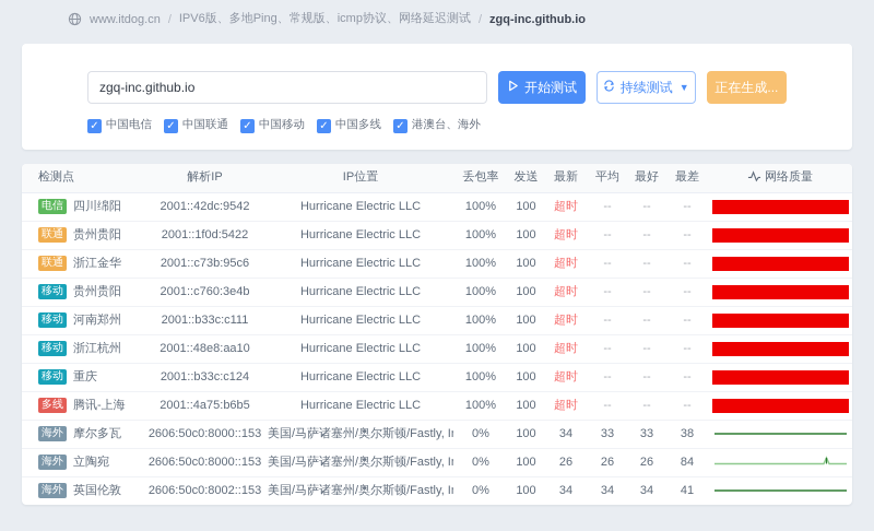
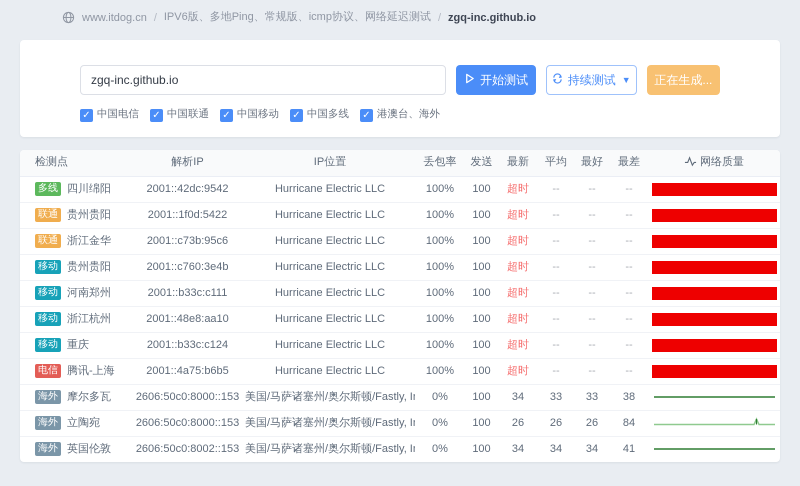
  www.itdog.cn
  /
  IPV6版、多地Ping、常规版、icmp协议、网络延迟测试
  /
  zgq-inc.github.io
  zgq-inc.github.io
  开始测试
  持续测试
  ▼
  正在生成...
  ✓
  中国电信
  ✓
  中国联通
  ✓
  中国移动
  ✓
  中国多线
  ✓
  港澳台、海外
  检测点	解析IP	IP位置	丢包率	发送	最新	平均	最好	最差	网络质量
- 电信 四川绵阳	2001::42dc:9542	Hurricane Electric LLC	100%	100	超时	--	--	--
+ 多线 四川绵阳	2001::42dc:9542	Hurricane Electric LLC	100%	100	超时	--	--	--
  联通 贵州贵阳	2001::1f0d:5422	Hurricane Electric LLC	100%	100	超时	--	--	--
  联通 浙江金华	2001::c73b:95c6	Hurricane Electric LLC	100%	100	超时	--	--	--
  移动 贵州贵阳	2001::c760:3e4b	Hurricane Electric LLC	100%	100	超时	--	--	--
  移动 河南郑州	2001::b33c:c111	Hurricane Electric LLC	100%	100	超时	--	--	--
  移动 浙江杭州	2001::48e8:aa10	Hurricane Electric LLC	100%	100	超时	--	--	--
  移动 重庆	2001::b33c:c124	Hurricane Electric LLC	100%	100	超时	--	--	--
- 多线 腾讯-上海	2001::4a75:b6b5	Hurricane Electric LLC	100%	100	超时	--	--	--
+ 电信 腾讯-上海	2001::4a75:b6b5	Hurricane Electric LLC	100%	100	超时	--	--	--
  海外 摩尔多瓦	2606:50c0:8000::153	美国/马萨诸塞州/奥尔斯顿/Fastly, I	0%	100	34	33	33	38
  海外 立陶宛	2606:50c0:8000::153	美国/马萨诸塞州/奥尔斯顿/Fastly, I	0%	100	26	26	26	84
  海外 英国伦敦	2606:50c0:8002::153	美国/马萨诸塞州/奥尔斯顿/Fastly, I	0%	100	34	34	34	41
